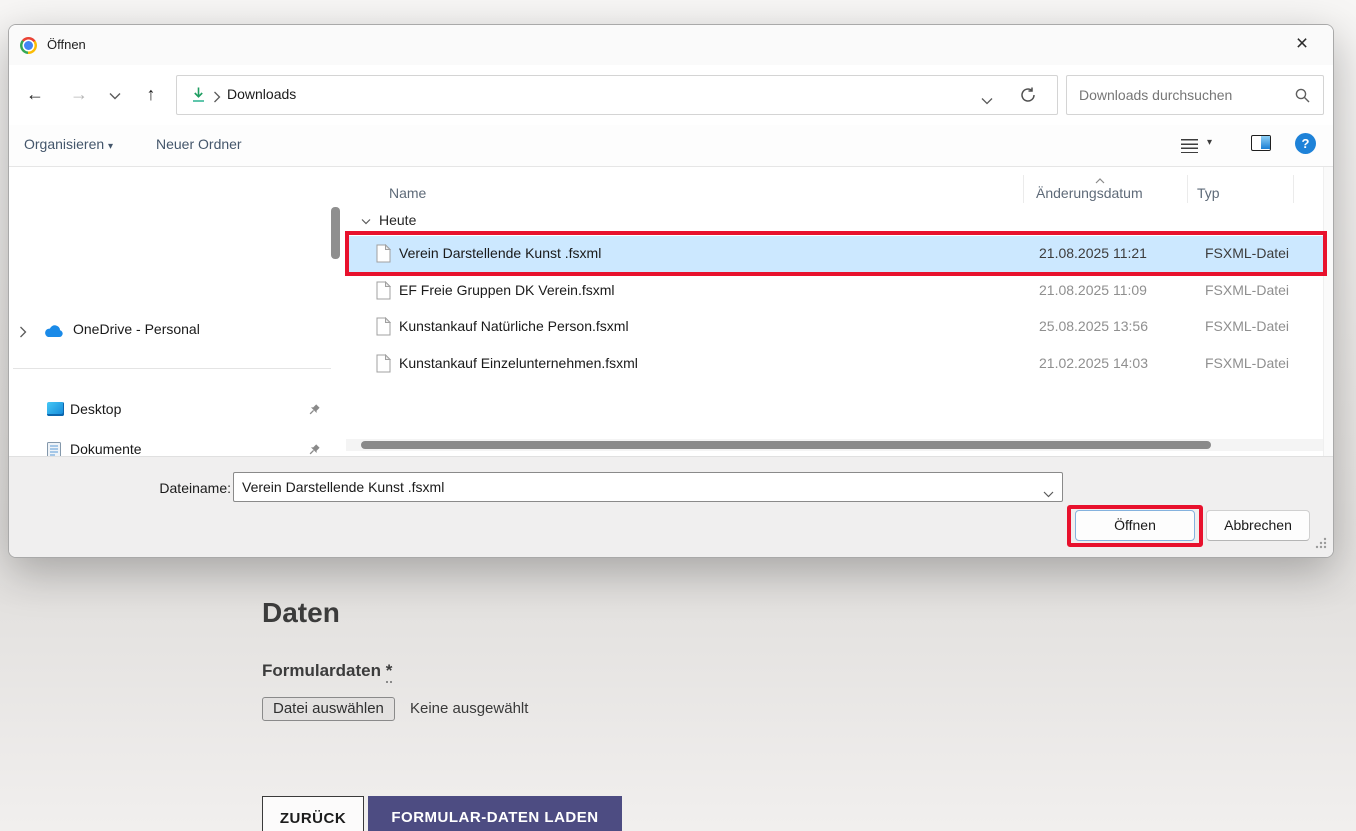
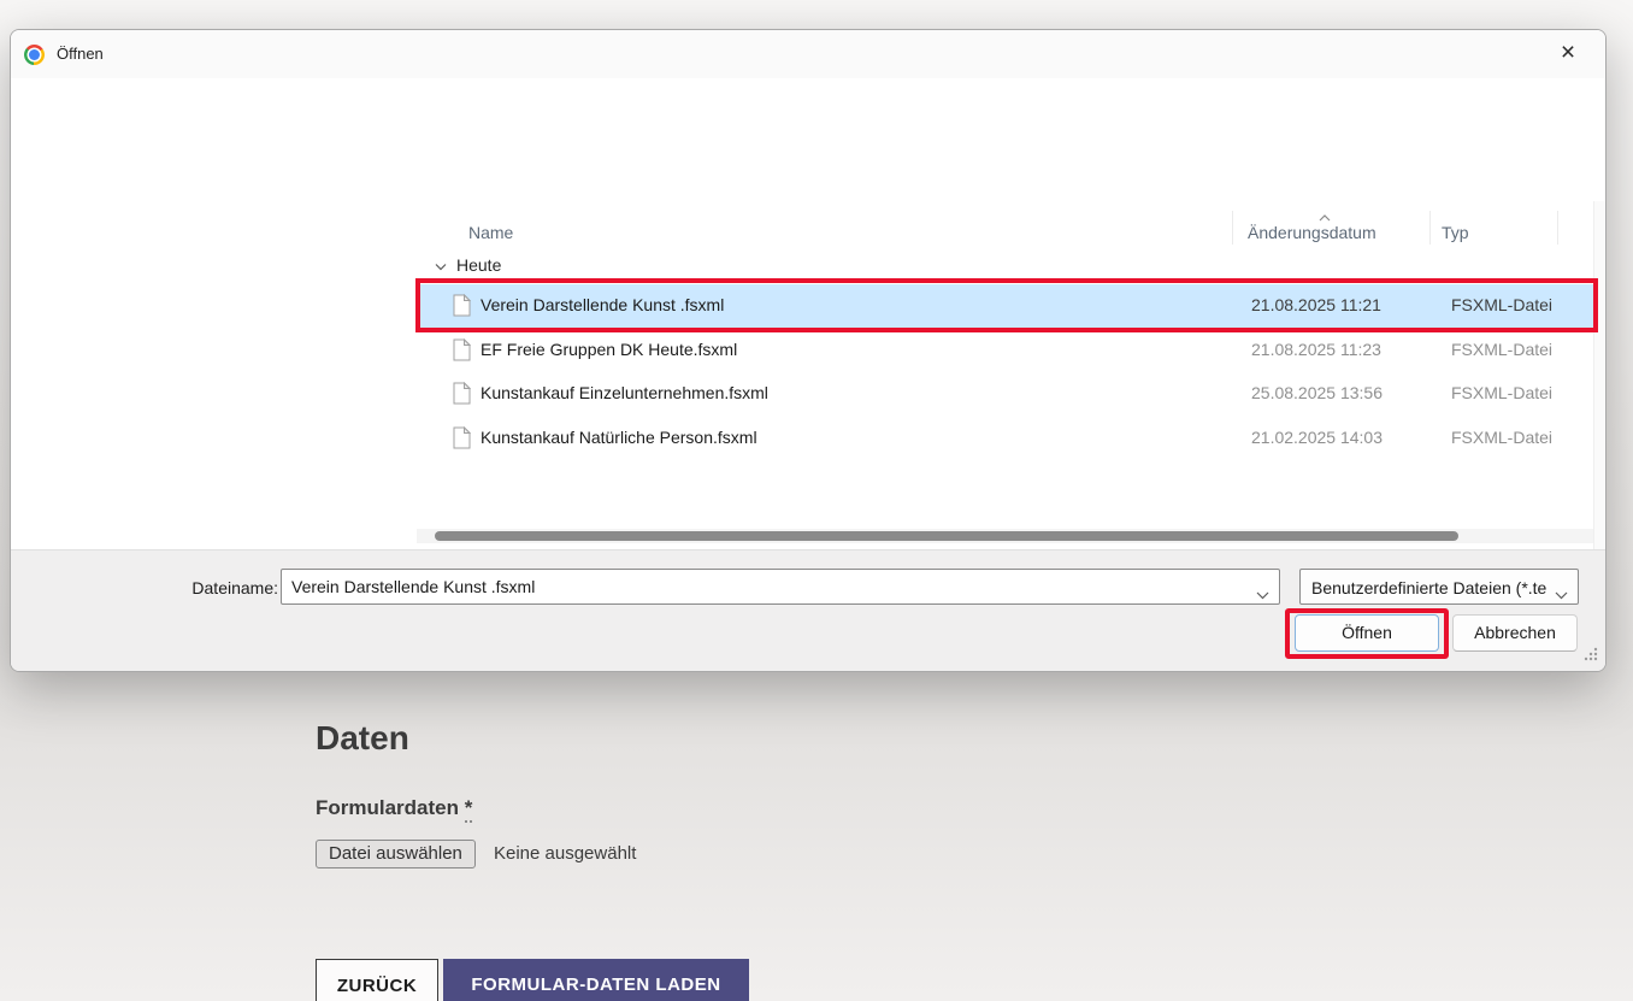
  Daten
  Formulardaten *
  Datei auswählen
  Keine ausgewählt
  ZURÜCK
  FORMULAR-DATEN LADEN
  Öffnen
  ×
- ←
- →
- ↑
- Downloads
- Downloads durchsuchen
- Organisieren ▾
- Neuer Ordner
- ▾
- ?
- OneDrive - Personal
- Desktop
- Dokumente
  Name
  Änderungsdatum
  Typ
  Heute
  Verein Darstellende Kunst .fsxml
  21.08.2025 11:21
  FSXML-Datei
- EF Freie Gruppen DK Verein.fsxml
+ EF Freie Gruppen DK Heute.fsxml
- 21.08.2025 11:09
+ 21.08.2025 11:23
  FSXML-Datei
- Kunstankauf Natürliche Person.fsxml
+ Kunstankauf Einzelunternehmen.fsxml
  25.08.2025 13:56
  FSXML-Datei
- Kunstankauf Einzelunternehmen.fsxml
+ Kunstankauf Natürliche Person.fsxml
  21.02.2025 14:03
  FSXML-Datei
  Dateiname:
  Verein Darstellende Kunst .fsxml
+ Benutzerdefinierte Dateien (*.te
  Öffnen
  Abbrechen
